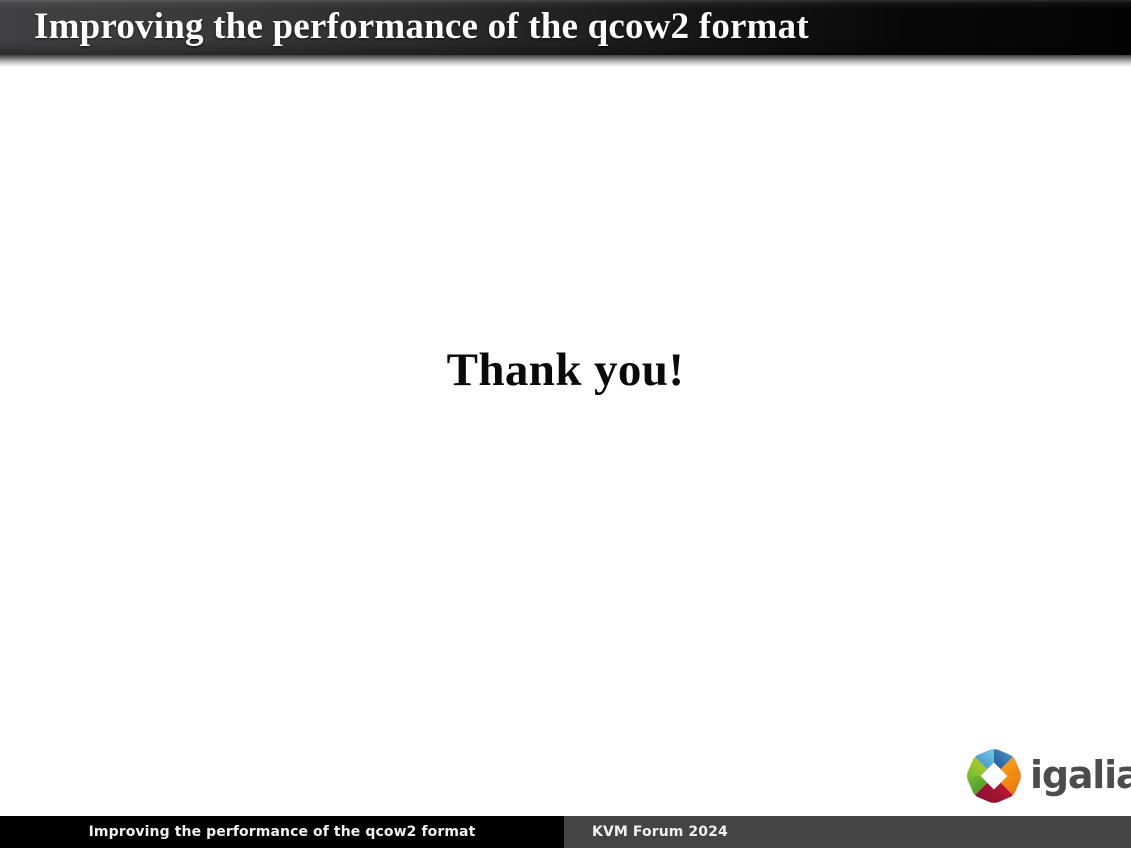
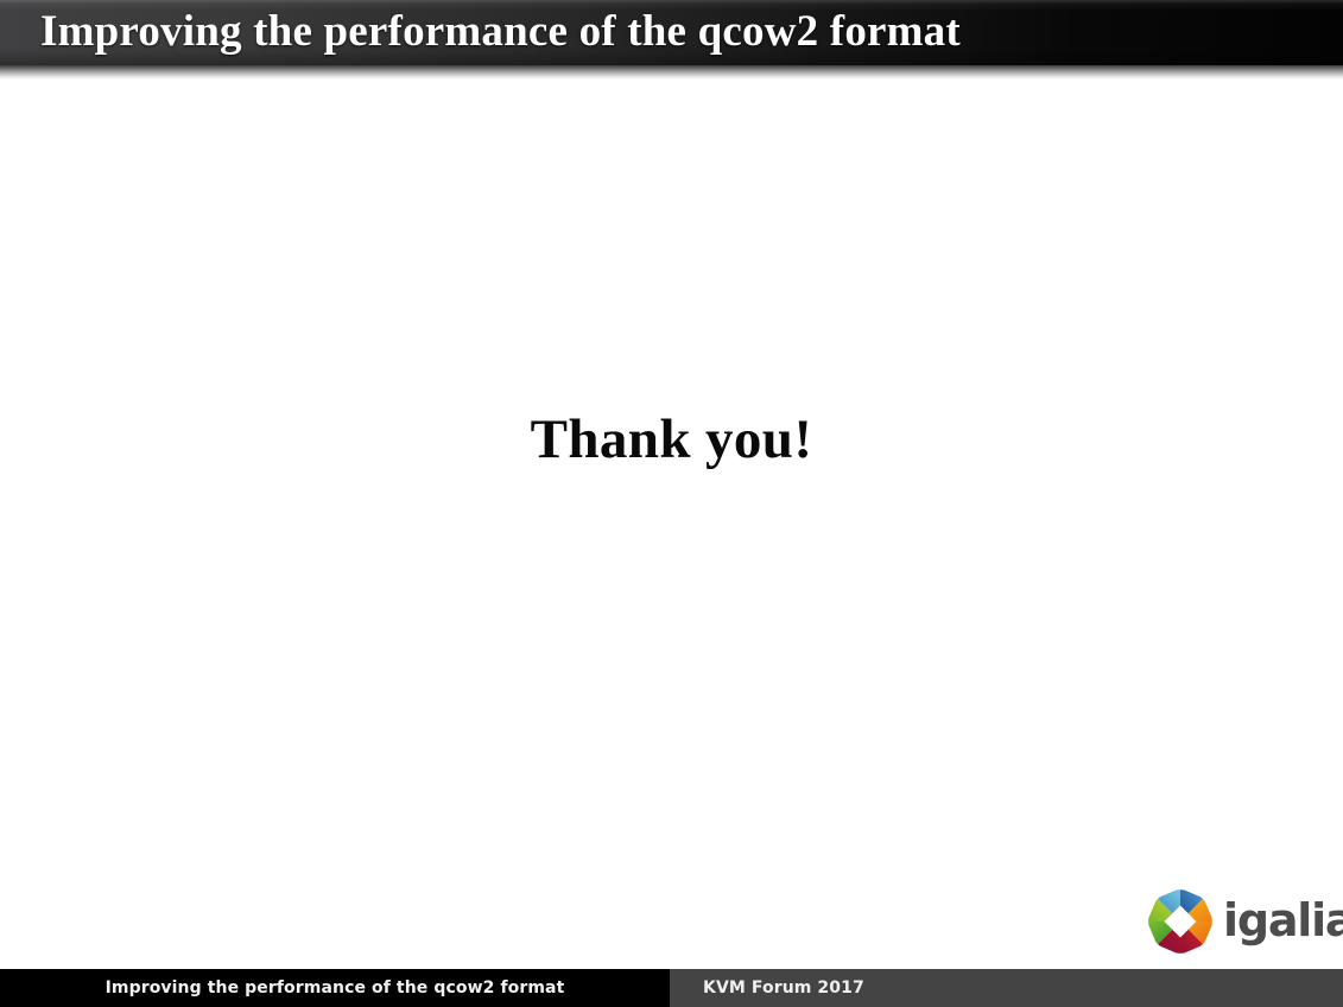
  Improving the performance of the qcow2 format
  Thank you!
  igalia
  Improving the performance of the qcow2 format
- KVM Forum 2024
+ KVM Forum 2017
